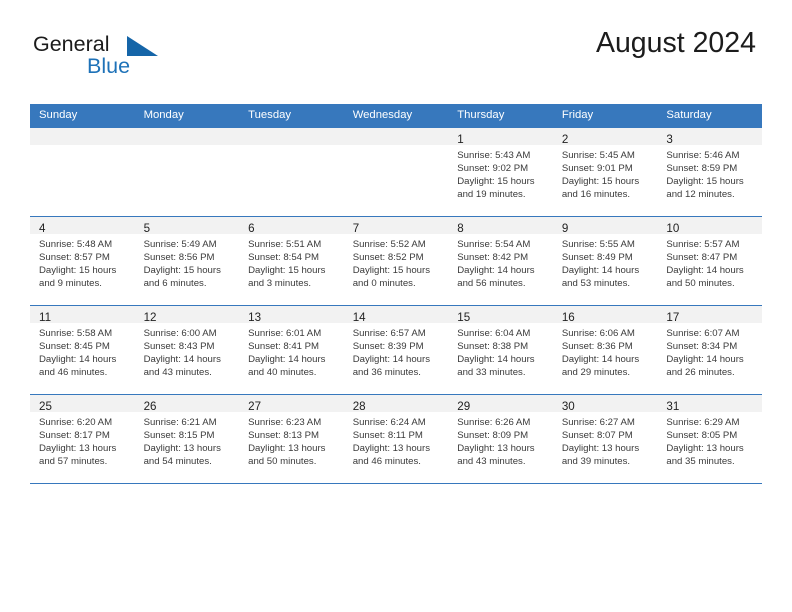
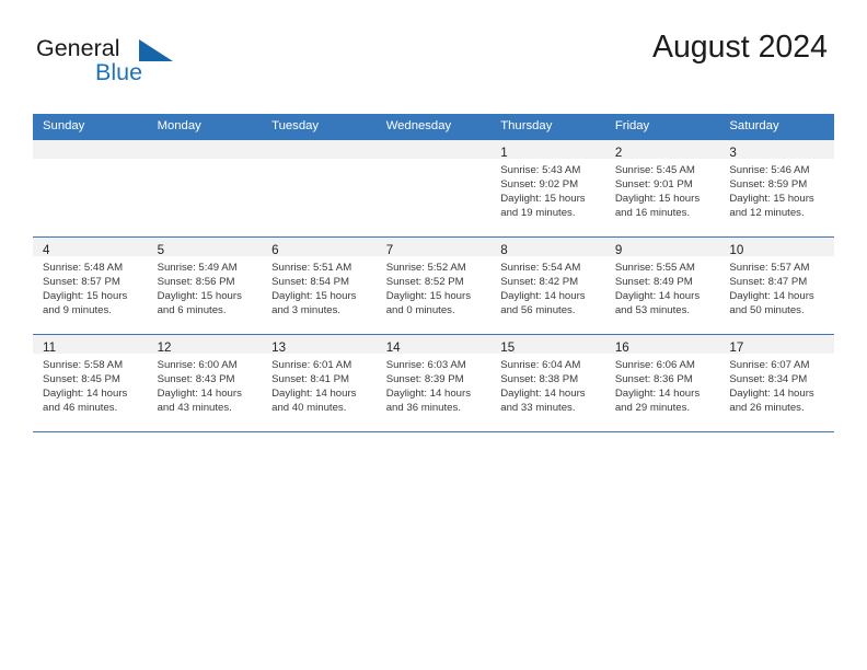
  General
  Blue
  August 2024
  Sunday	Monday	Tuesday	Wednesday	Thursday	Friday	Saturday
  				1Sunrise: 5:43 AMSunset: 9:02 PMDaylight: 15 hoursand 19 minutes.	2Sunrise: 5:45 AMSunset: 9:01 PMDaylight: 15 hoursand 16 minutes.	3Sunrise: 5:46 AMSunset: 8:59 PMDaylight: 15 hoursand 12 minutes.
  4Sunrise: 5:48 AMSunset: 8:57 PMDaylight: 15 hoursand 9 minutes.	5Sunrise: 5:49 AMSunset: 8:56 PMDaylight: 15 hoursand 6 minutes.	6Sunrise: 5:51 AMSunset: 8:54 PMDaylight: 15 hoursand 3 minutes.	7Sunrise: 5:52 AMSunset: 8:52 PMDaylight: 15 hoursand 0 minutes.	8Sunrise: 5:54 AMSunset: 8:42 PMDaylight: 14 hoursand 56 minutes.	9Sunrise: 5:55 AMSunset: 8:49 PMDaylight: 14 hoursand 53 minutes.	10Sunrise: 5:57 AMSunset: 8:47 PMDaylight: 14 hoursand 50 minutes.
- 11Sunrise: 5:58 AMSunset: 8:45 PMDaylight: 14 hoursand 46 minutes.	12Sunrise: 6:00 AMSunset: 8:43 PMDaylight: 14 hoursand 43 minutes.	13Sunrise: 6:01 AMSunset: 8:41 PMDaylight: 14 hoursand 40 minutes.	14Sunrise: 6:57 AMSunset: 8:39 PMDaylight: 14 hoursand 36 minutes.	15Sunrise: 6:04 AMSunset: 8:38 PMDaylight: 14 hoursand 33 minutes.	16Sunrise: 6:06 AMSunset: 8:36 PMDaylight: 14 hoursand 29 minutes.	17Sunrise: 6:07 AMSunset: 8:34 PMDaylight: 14 hoursand 26 minutes.
+ 11Sunrise: 5:58 AMSunset: 8:45 PMDaylight: 14 hoursand 46 minutes.	12Sunrise: 6:00 AMSunset: 8:43 PMDaylight: 14 hoursand 43 minutes.	13Sunrise: 6:01 AMSunset: 8:41 PMDaylight: 14 hoursand 40 minutes.	14Sunrise: 6:03 AMSunset: 8:39 PMDaylight: 14 hoursand 36 minutes.	15Sunrise: 6:04 AMSunset: 8:38 PMDaylight: 14 hoursand 33 minutes.	16Sunrise: 6:06 AMSunset: 8:36 PMDaylight: 14 hoursand 29 minutes.	17Sunrise: 6:07 AMSunset: 8:34 PMDaylight: 14 hoursand 26 minutes.
- 25Sunrise: 6:20 AMSunset: 8:17 PMDaylight: 13 hoursand 57 minutes.	26Sunrise: 6:21 AMSunset: 8:15 PMDaylight: 13 hoursand 54 minutes.	27Sunrise: 6:23 AMSunset: 8:13 PMDaylight: 13 hoursand 50 minutes.	28Sunrise: 6:24 AMSunset: 8:11 PMDaylight: 13 hoursand 46 minutes.	29Sunrise: 6:26 AMSunset: 8:09 PMDaylight: 13 hoursand 43 minutes.	30Sunrise: 6:27 AMSunset: 8:07 PMDaylight: 13 hoursand 39 minutes.	31Sunrise: 6:29 AMSunset: 8:05 PMDaylight: 13 hoursand 35 minutes.
